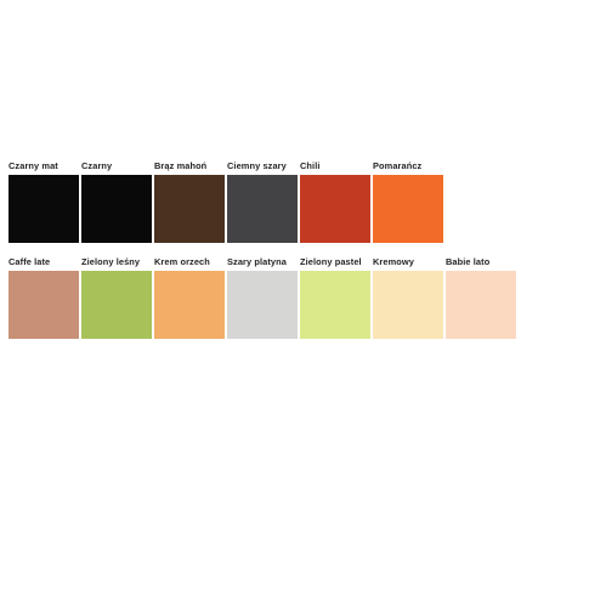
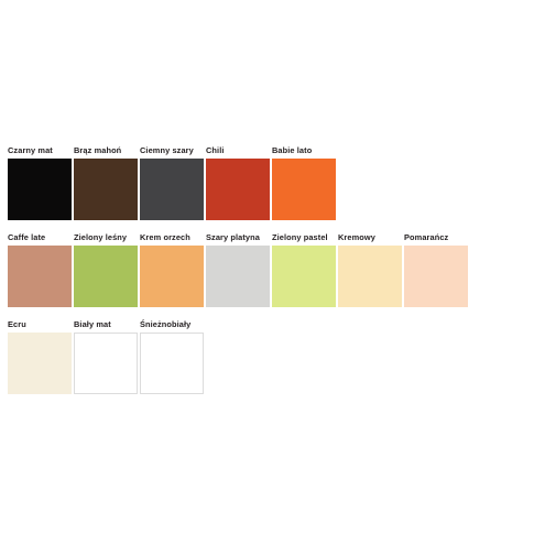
  Czarny mat
- Czarny
  Brąz mahoń
  Ciemny szary
  Chili
- Pomarańcz
+ Babie lato
  Caffe late
  Zielony leśny
  Krem orzech
  Szary platyna
  Zielony pastel
  Kremowy
- Babie lato
+ Pomarańcz
+ Ecru
+ Biały mat
+ Śnieżnobiały
